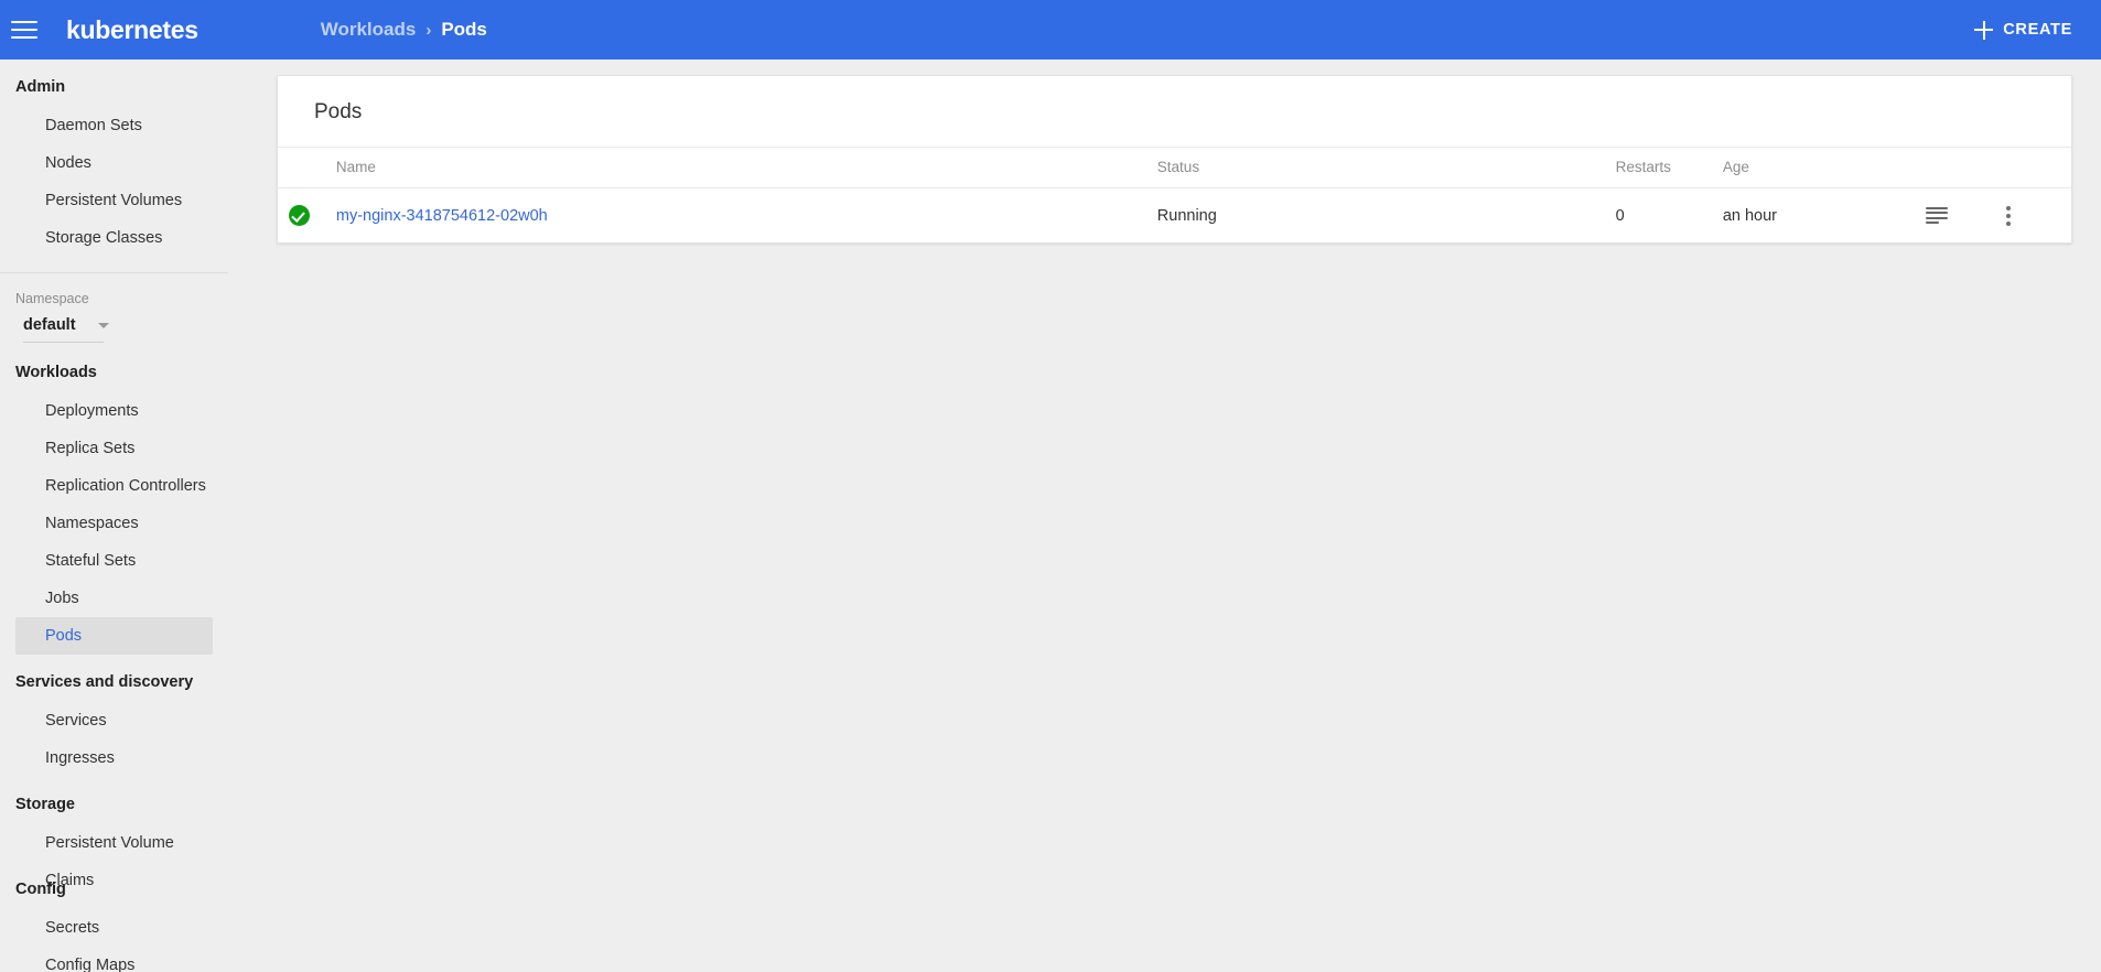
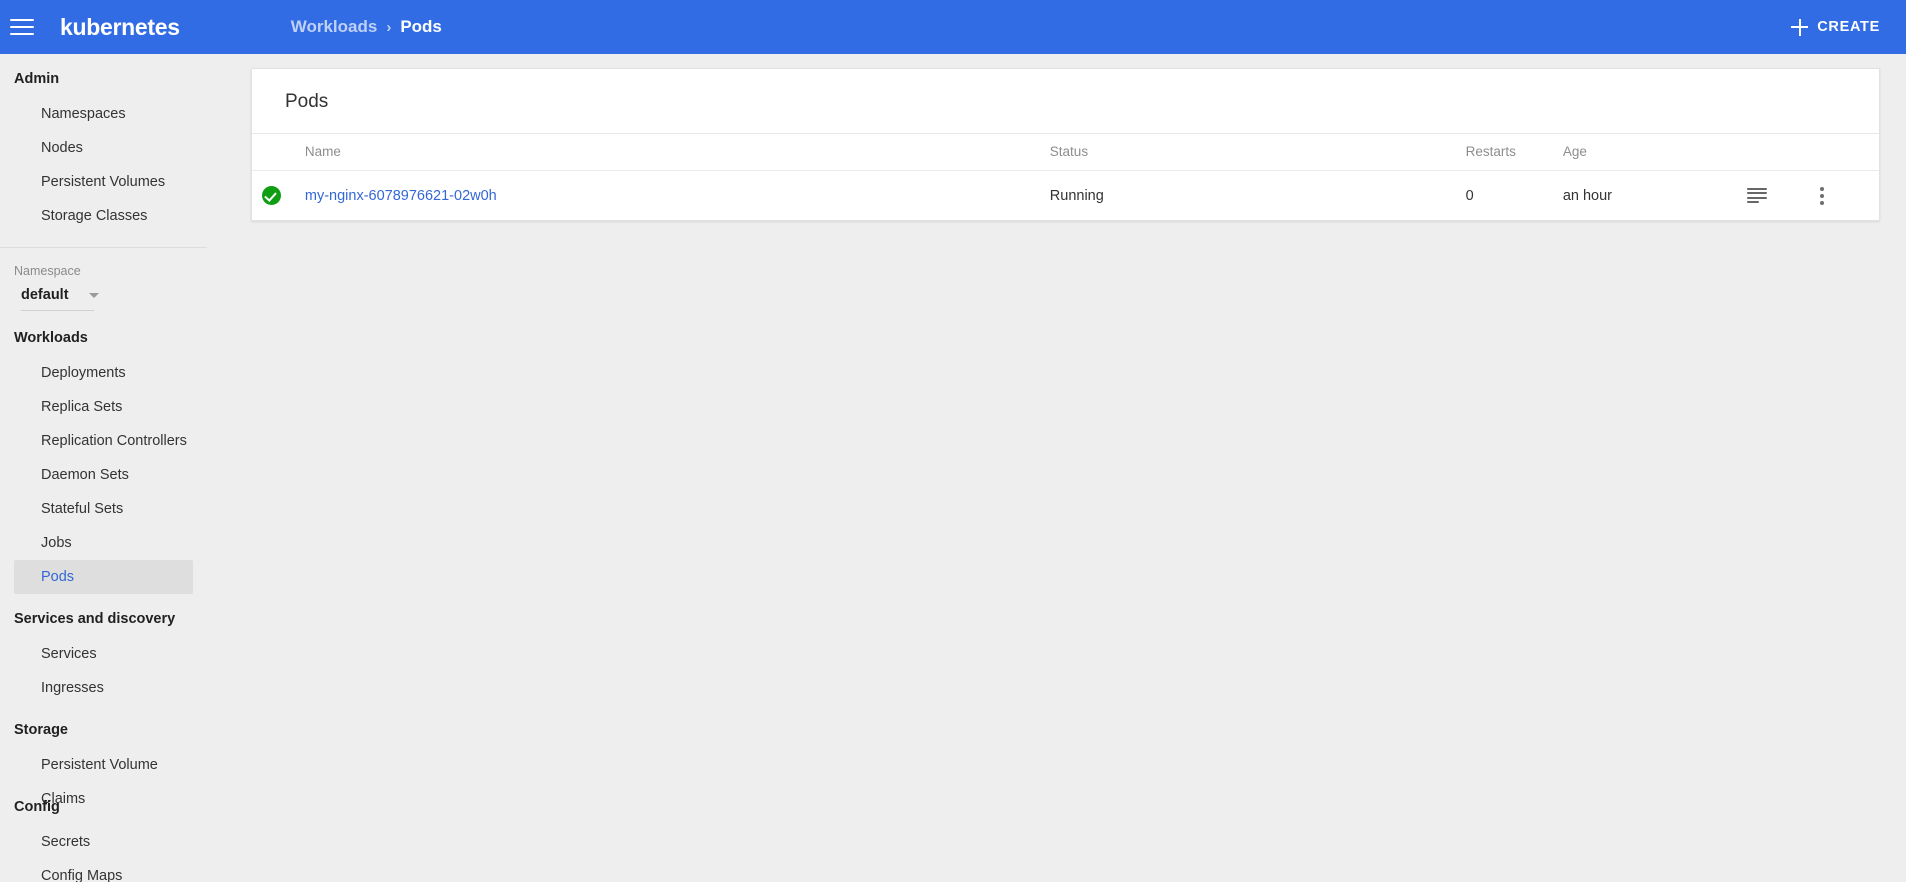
  kubernetes
  Workloads
  ›
  Pods
  CREATE
  Admin
- Daemon Sets
+ Namespaces
  Nodes
  Persistent Volumes
  Storage Classes
  Namespace
  default
  Workloads
  Deployments
  Replica Sets
  Replication Controllers
- Namespaces
+ Daemon Sets
  Stateful Sets
  Jobs
  Pods
  Services and discovery
  Services
  Ingresses
  Storage
  Persistent Volume Claims
  Config
  Secrets
  Config Maps
  Pods
  	Name	Status	Restarts	Age
- 	my-nginx-3418754612-02w0h	Running	0	an hour
+ 	my-nginx-6078976621-02w0h	Running	0	an hour
